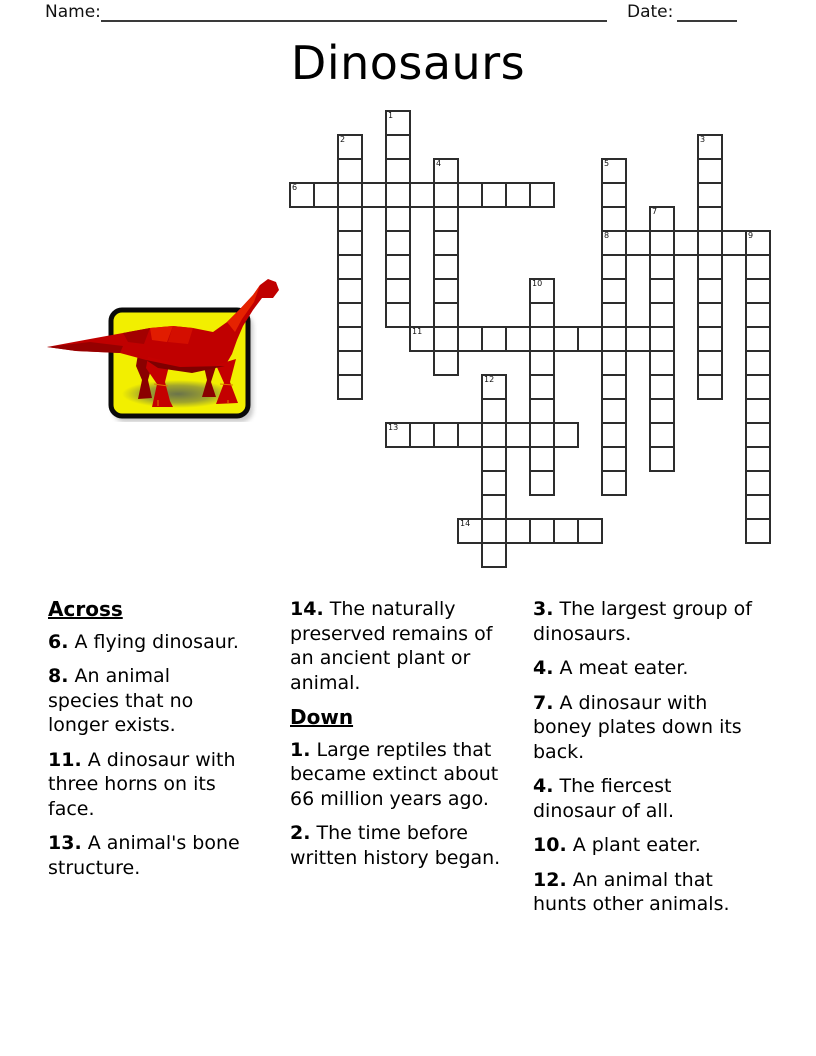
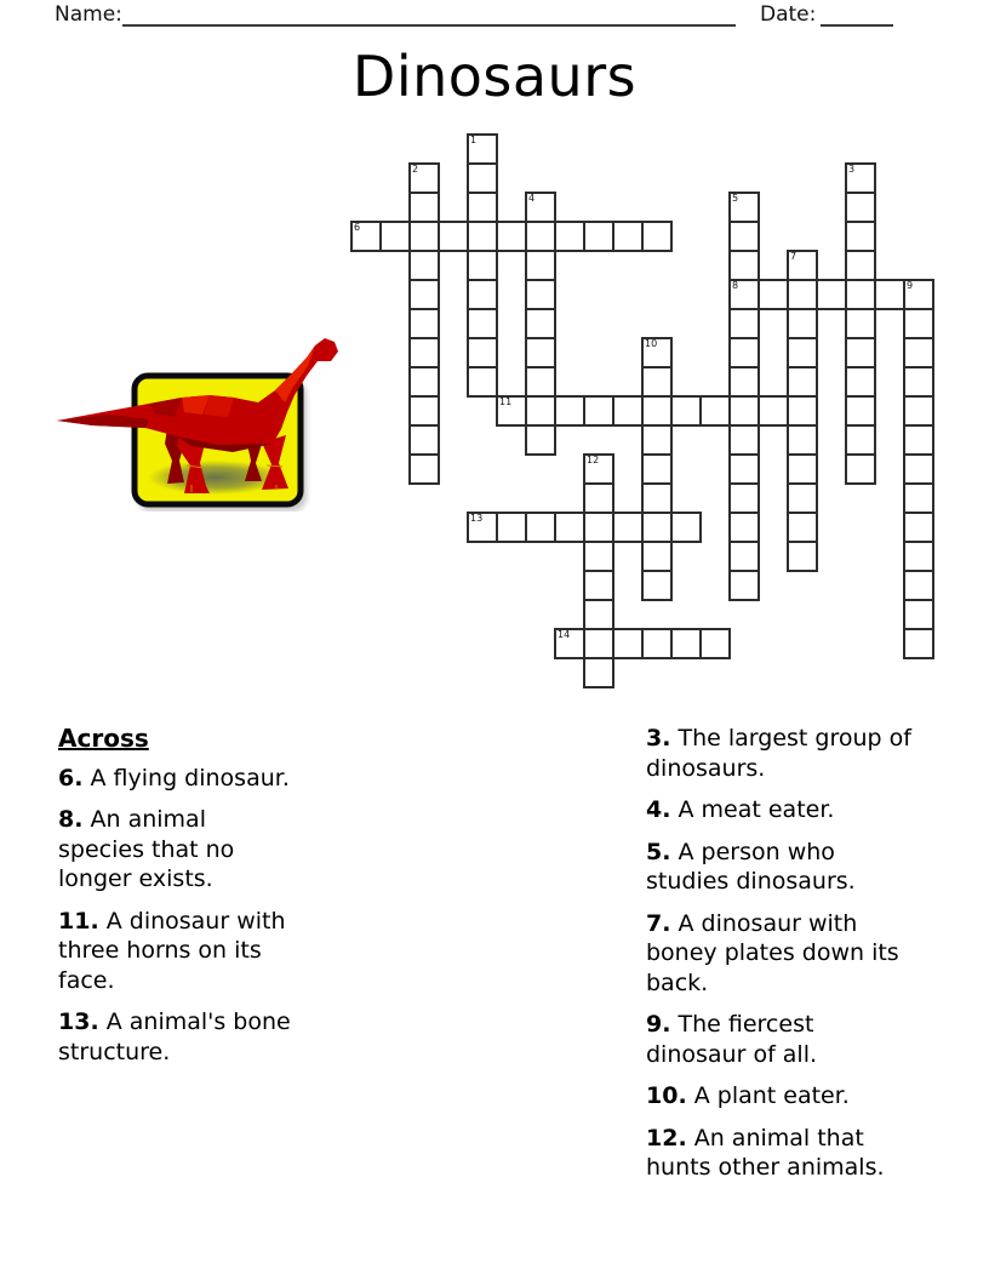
  Name:
  Date:
  Dinosaurs
  1
  2
  3
  4
  5
  8
  6
  7
  9
  10
  11
  12
  13
  14
  Across
  6. A flying dinosaur.
  8. An animal species that no longer exists.
  11. A dinosaur with three horns on its face.
  13. A animal's bone structure.
- 14. The naturally preserved remains of an ancient plant or animal.
- Down
- 1. Large reptiles that became extinct about 66 million years ago.
- 2. The time before written history began.
  3. The largest group of dinosaurs.
  4. A meat eater.
+ 5. A person who studies dinosaurs.
  7. A dinosaur with boney plates down its back.
- 4. The fiercest dinosaur of all.
+ 9. The fiercest dinosaur of all.
  10. A plant eater.
  12. An animal that hunts other animals.
